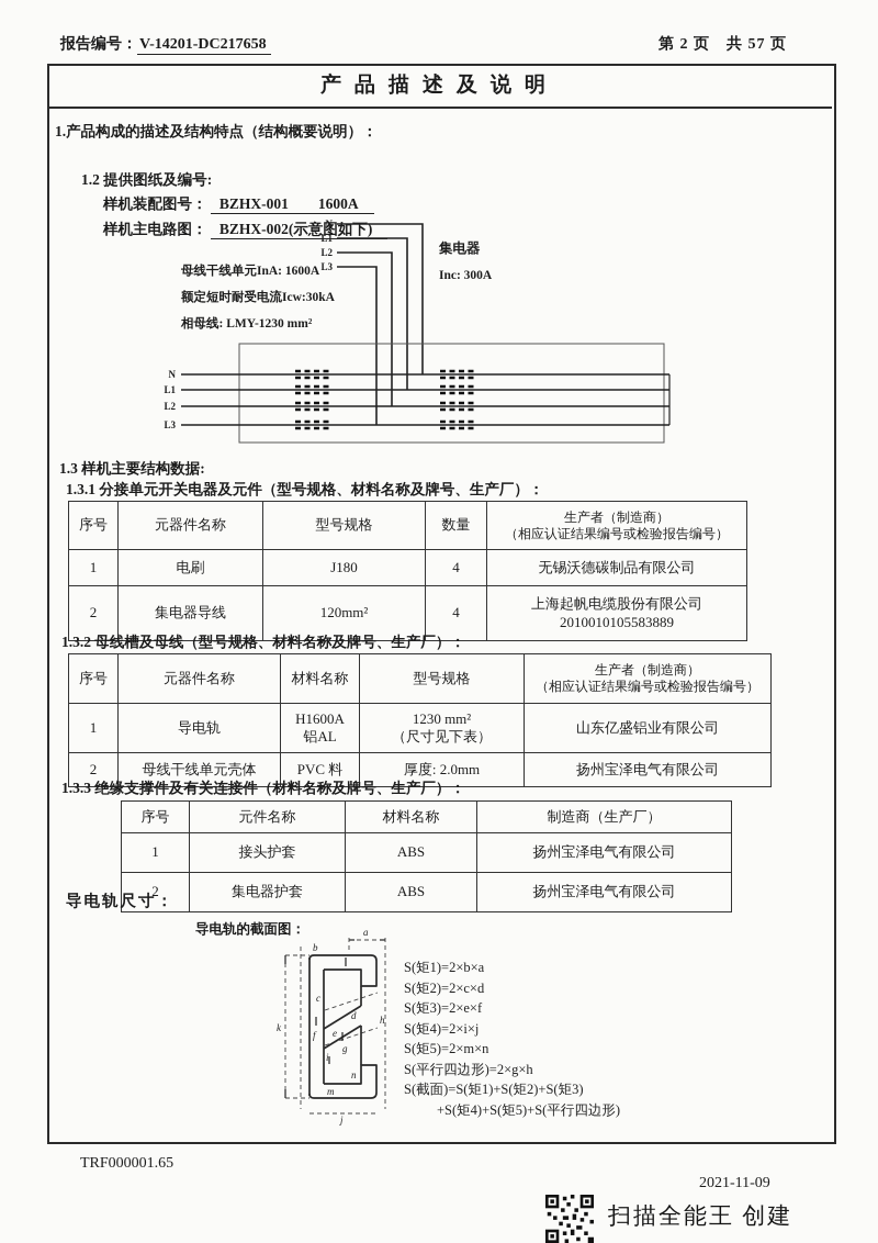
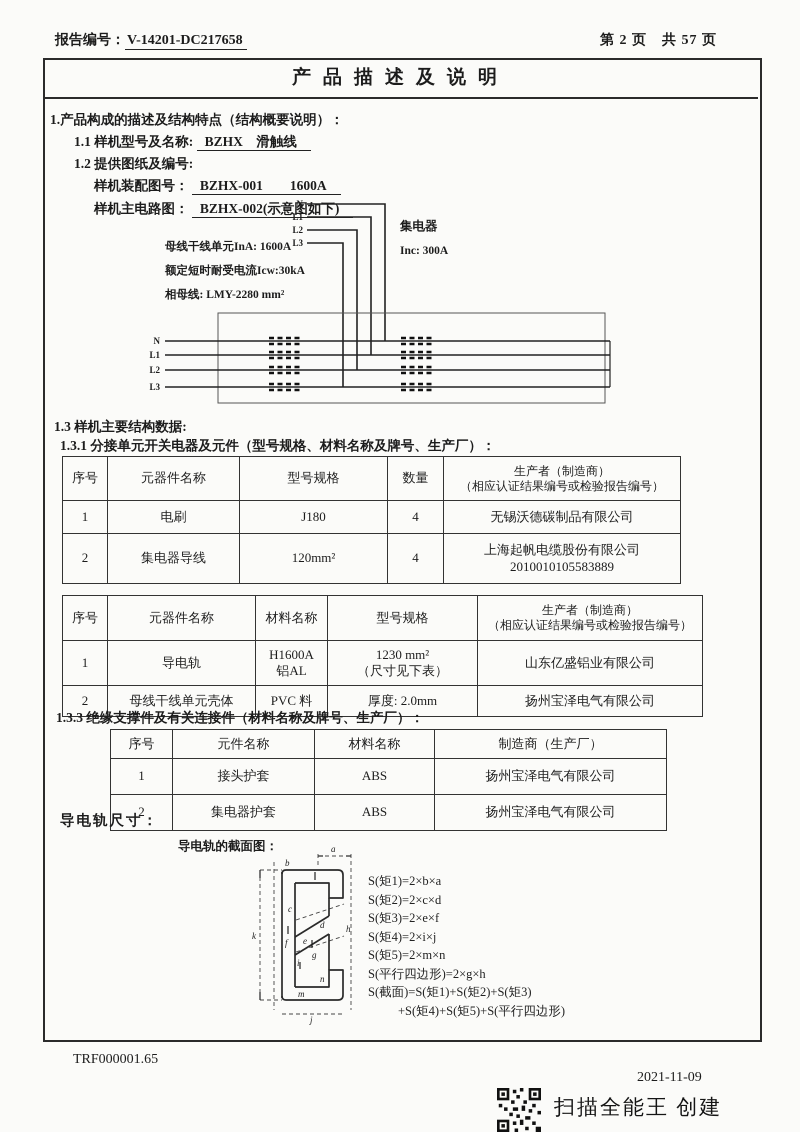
  报告编号： V-14201-DC217658
  第 2 页 共 57 页
  产品描述及说明
  1.产品构成的描述及结构特点（结构概要说明）：
+ 1.1 样机型号及名称: BZHX 滑触线
  1.2 提供图纸及编号:
  样机装配图号： BZHX-001 1600A
  样机主电路图： BZHX-002(示意图如下)
  N
  L1
  L2
  L3
  母线干线单元InA: 1600A
  额定短时耐受电流Icw:30kA
- 相母线: LMY-1230 mm²
+ 相母线: LMY-2280 mm²
  集电器
  Inc: 300A
  N
  L1
  L2
  L3
  1.3 样机主要结构数据:
  1.3.1 分接单元开关电器及元件（型号规格、材料名称及牌号、生产厂）：
  序号	元器件名称	型号规格	数量	生产者（制造商） （相应认证结果编号或检验报告编号）
  1	电刷	J180	4	无锡沃德碳制品有限公司
  2	集电器导线	120mm²	4	上海起帆电缆股份有限公司 2010010105583889
- 1.3.2 母线槽及母线（型号规格、材料名称及牌号、生产厂）：
  序号	元器件名称	材料名称	型号规格	生产者（制造商） （相应认证结果编号或检验报告编号）
  1	导电轨	H1600A 铝AL	1230 mm² （尺寸见下表）	山东亿盛铝业有限公司
  2	母线干线单元壳体	PVC 料	厚度: 2.0mm	扬州宝泽电气有限公司
  1.3.3 绝缘支撑件及有关连接件（材料名称及牌号、生产厂）：
  序号	元件名称	材料名称	制造商（生产厂）
  1	接头护套	ABS	扬州宝泽电气有限公司
  2	集电器护套	ABS	扬州宝泽电气有限公司
  导电轨尺寸：
  导电轨的截面图：
  a
  b
  c
  d
  e
  f
  g
  h
  i
  j
  k
  m
  n
  S(矩1)=2×b×a
  S(矩2)=2×c×d
  S(矩3)=2×e×f
  S(矩4)=2×i×j
  S(矩5)=2×m×n
  S(平行四边形)=2×g×h
  S(截面)=S(矩1)+S(矩2)+S(矩3)
  +S(矩4)+S(矩5)+S(平行四边形)
  TRF000001.65
  2021-11-09
  扫描全能王 创建
